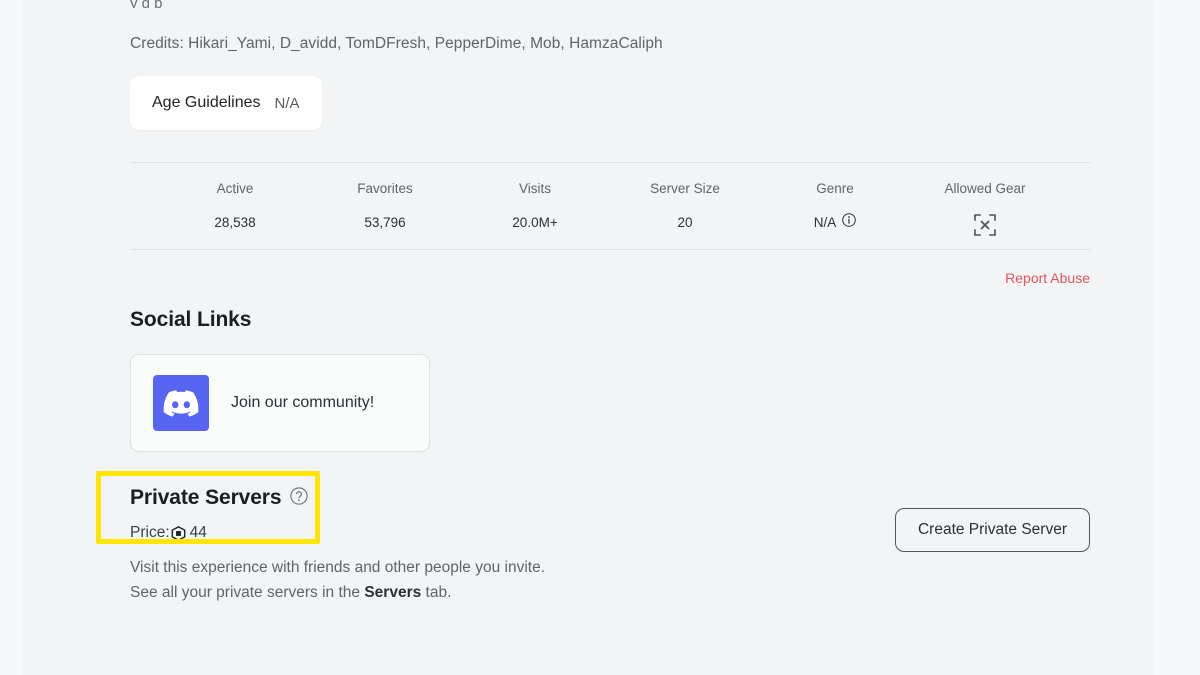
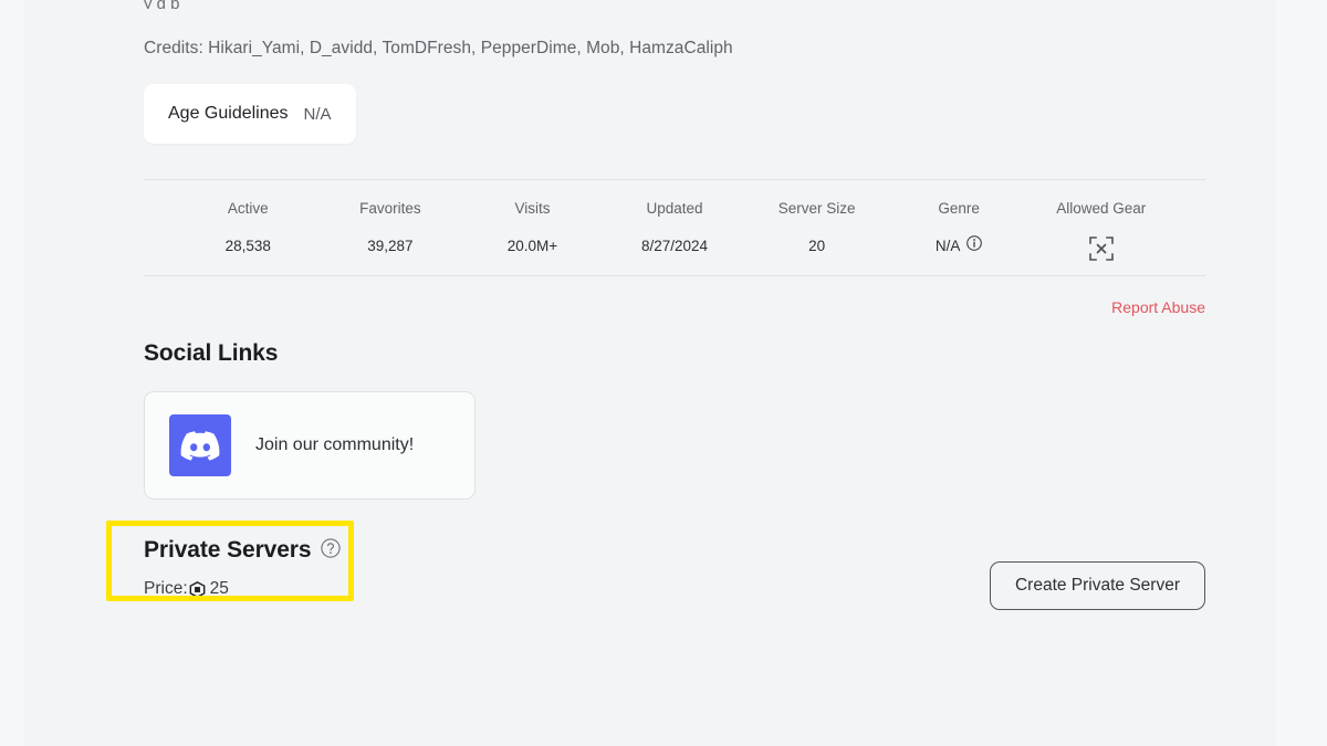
  y g p
  Credits: Hikari_Yami, D_avidd, TomDFresh, PepperDime, Mob, HamzaCaliph
  Age Guidelines
  N/A
  Active
  28,538
  Favorites
- 53,796
+ 39,287
  Visits
  20.0M+
+ Updated
+ 8/27/2024
  Server Size
  20
  Genre
  N/A
  Allowed Gear
  Report Abuse
  Social Links
  Join our community!
  Private Servers
  Price:
- 44
+ 25
- Visit this experience with friends and other people you invite.
- See all your private servers in the Servers tab.
  Create Private Server
